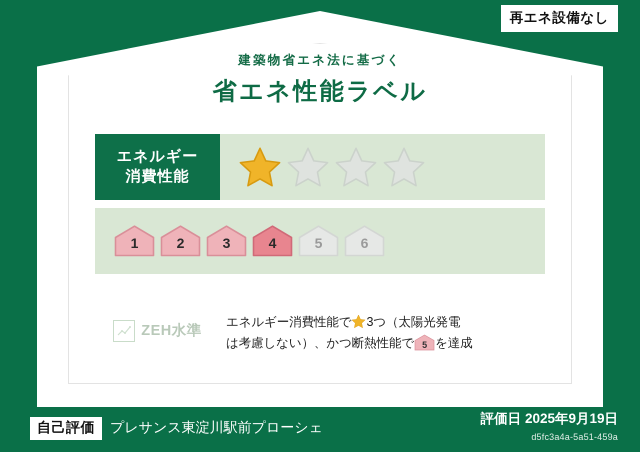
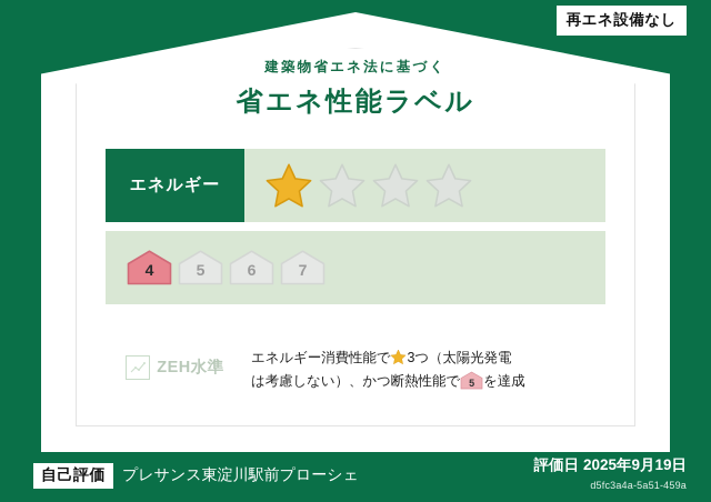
  再エネ設備なし
  建築物省エネ法に基づく
  省エネ性能ラベル
  エネルギー
- 消費性能
- 1
- 2
- 3
  4
  5
  6
+ 7
  ZEH水準
  エネルギー消費性能で 3つ（太陽光発電
  は考慮しない）、かつ断熱性能で
  5
  を達成
  自己評価
  プレサンス東淀川駅前プローシェ
  評価日 2025年9月19日
  d5fc3a4a-5a51-459a
